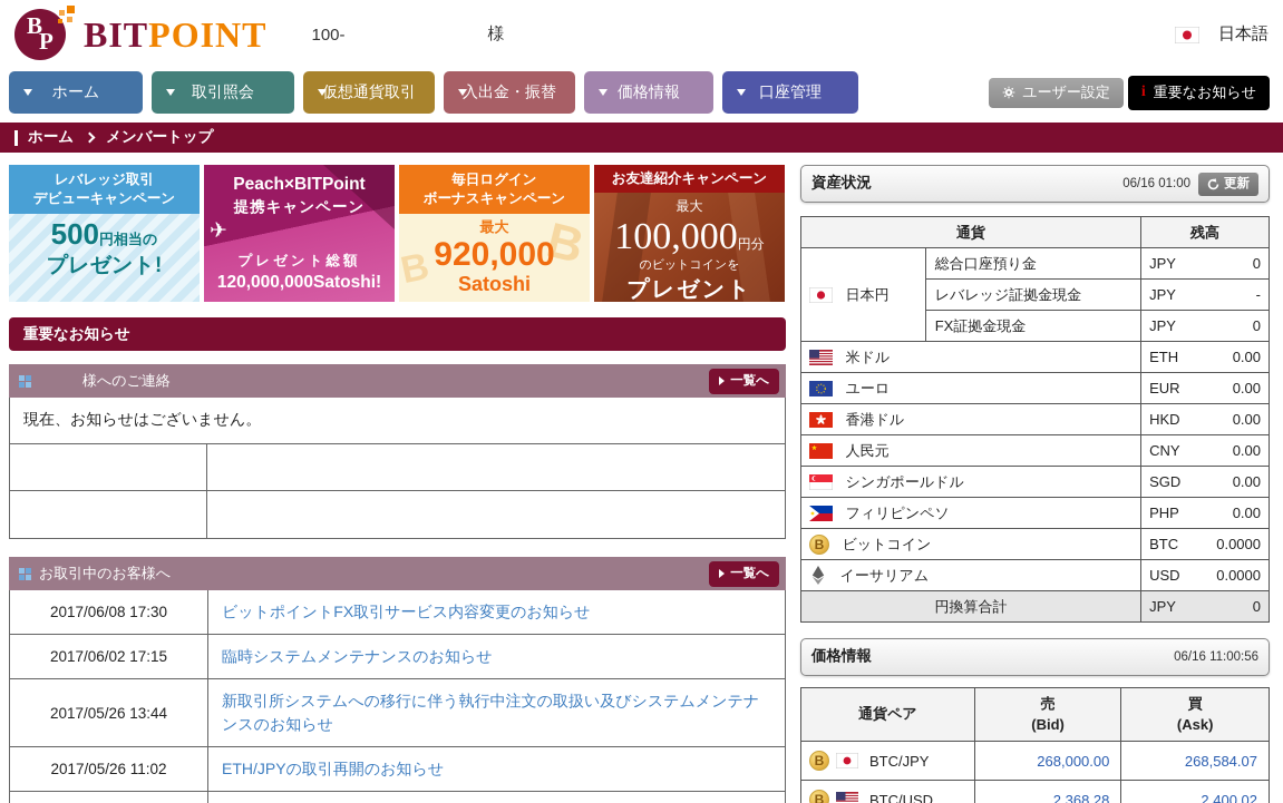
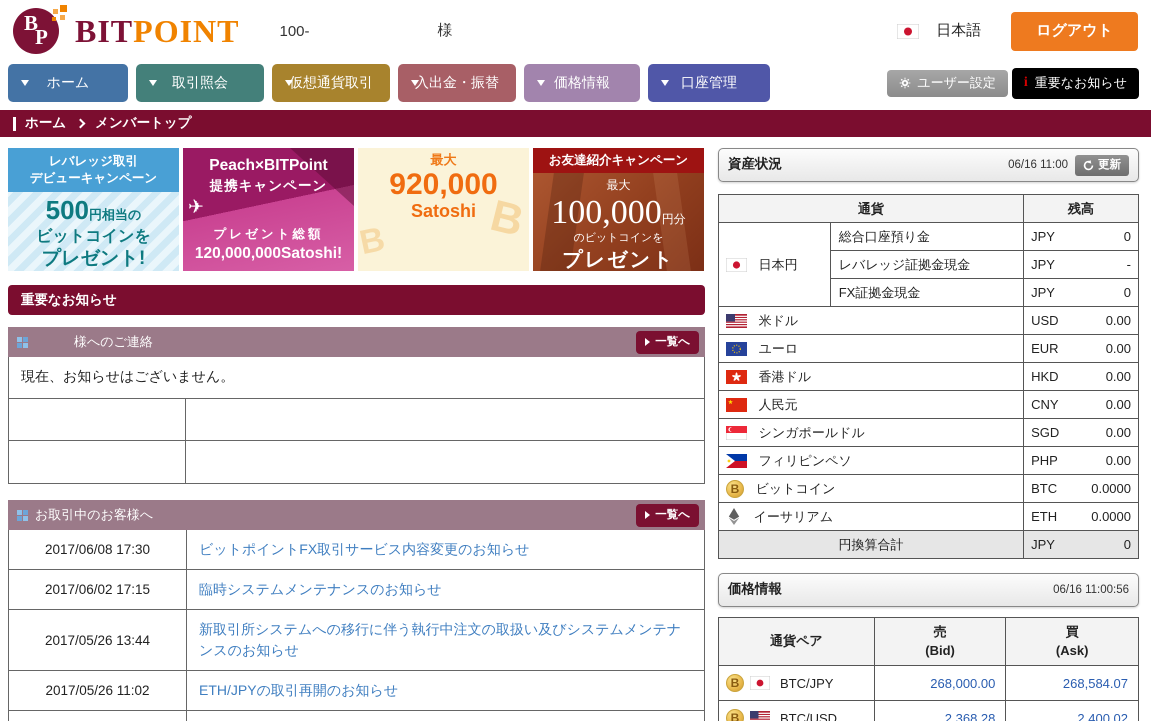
  B
  P
  BITPOINT
  100-
  様
  日本語
+ ログアウト
  ホーム
  取引照会
  仮想通貨取引
  入出金・振替
  価格情報
  口座管理
  ユーザー設定
  i
  重要なお知らせ
  ホーム
  メンバートップ
  レバレッジ取引
  デビューキャンペーン
  500円相当の
+ ビットコインを
  プレゼント!
  Peach×BITPoint
  提携キャンペーン
  ✈
  プレゼント総額
  120,000,000Satoshi!
- 毎日ログイン
- ボーナスキャンペーン
  最大
  920,000
  Satoshi
  お友達紹介キャンペーン
  最大
  100,000円分
  のビットコインを
  プレゼント
  重要なお知らせ
  様へのご連絡
  一覧へ
  現在、お知らせはございません。
  お取引中のお客様へ
  一覧へ
  2017/06/08 17:30
  ビットポイントFX取引サービス内容変更のお知らせ
  2017/06/02 17:15
  臨時システムメンテナンスのお知らせ
  2017/05/26 13:44
  新取引所システムへの移行に伴う執行中注文の取扱い及びシステムメンテナンスのお知らせ
  2017/05/26 11:02
  ETH/JPYの取引再開のお知らせ
  資産状況
- 06/16 01:00
+ 06/16 11:00
  更新
  通貨	残高
  日本円	総合口座預り金	JPY 0
  レバレッジ証拠金現金	JPY -
  FX証拠金現金	JPY 0
- 米ドル	ETH 0.00
+ 米ドル	USD 0.00
  ユーロ	EUR 0.00
  香港ドル	HKD 0.00
  人民元	CNY 0.00
  シンガポールドル	SGD 0.00
  フィリピンペソ	PHP 0.00
  B ビットコイン	BTC 0.0000
- イーサリアム	USD 0.0000
+ イーサリアム	ETH 0.0000
  円換算合計	JPY 0
  価格情報
  06/16 11:00:56
  通貨ペア	売(Bid)	買(Ask)
  B BTC/JPY	268,000.00	268,584.07
  B BTC/USD	2,368.28	2,400.02
